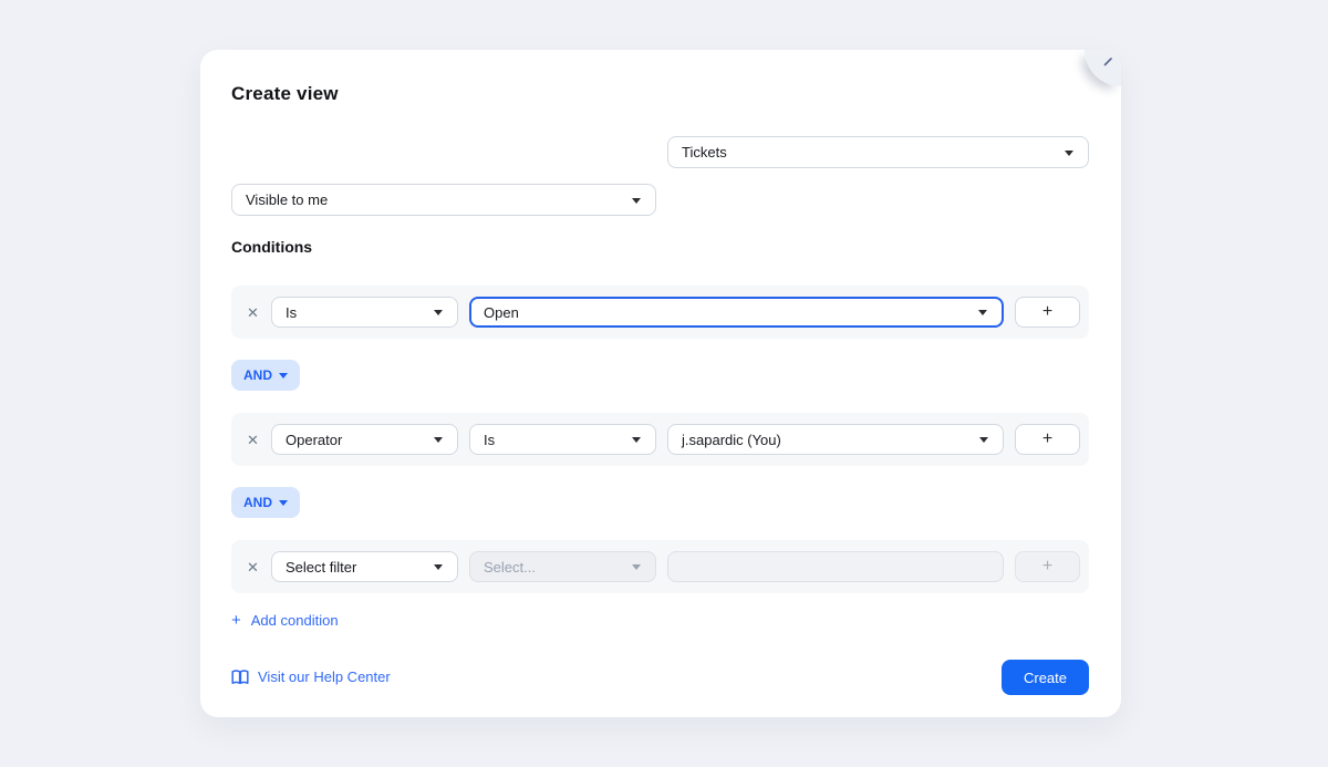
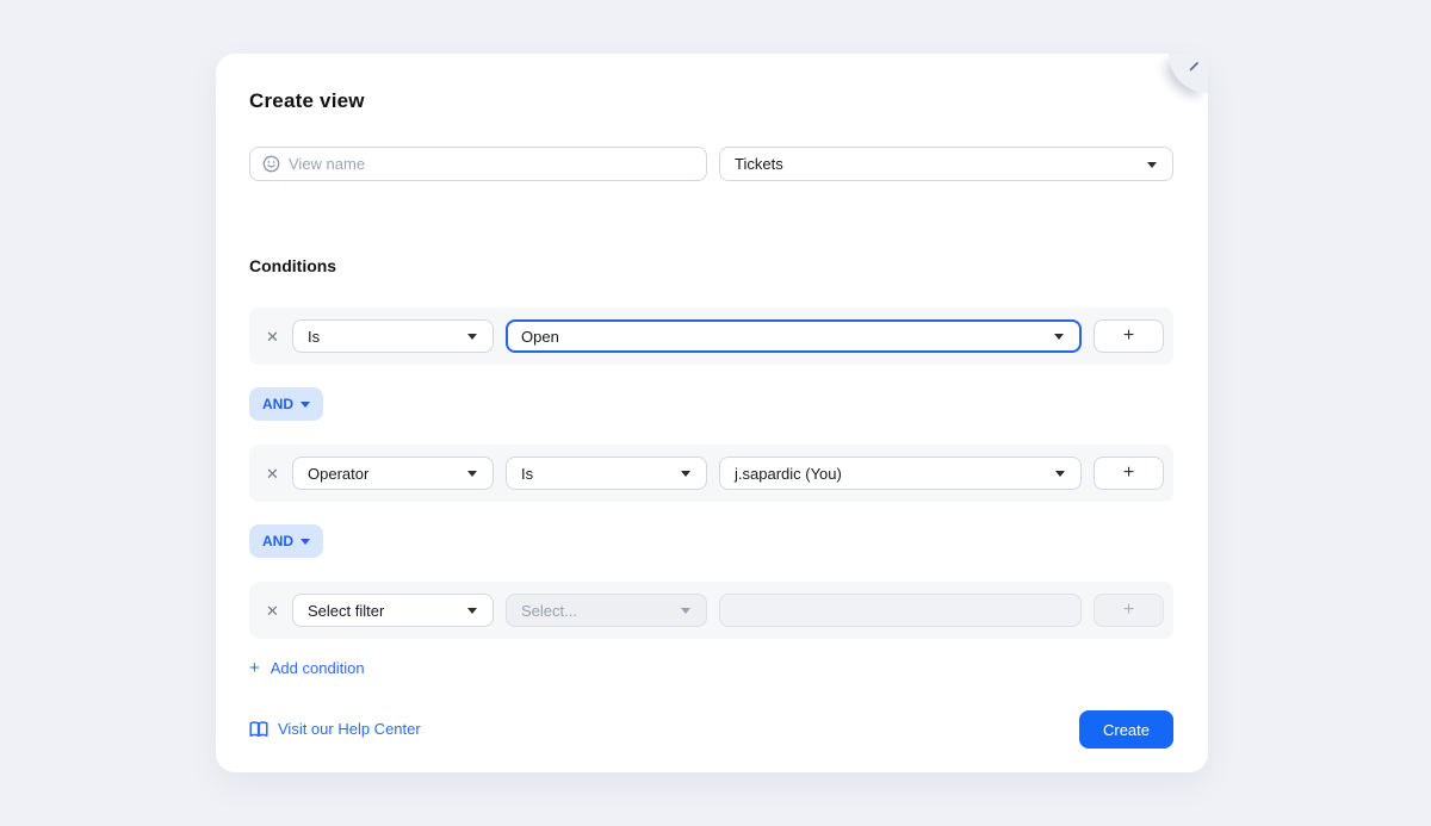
  Create view
+ View name
  Tickets
- Visible to me
  Conditions
  ✕
  Is
  Open
  +
  AND
  ✕
  Operator
  Is
  j.sapardic (You)
  +
  AND
  ✕
  Select filter
  Select...
  +
  +
  Add condition
  Visit our Help Center
  Create
